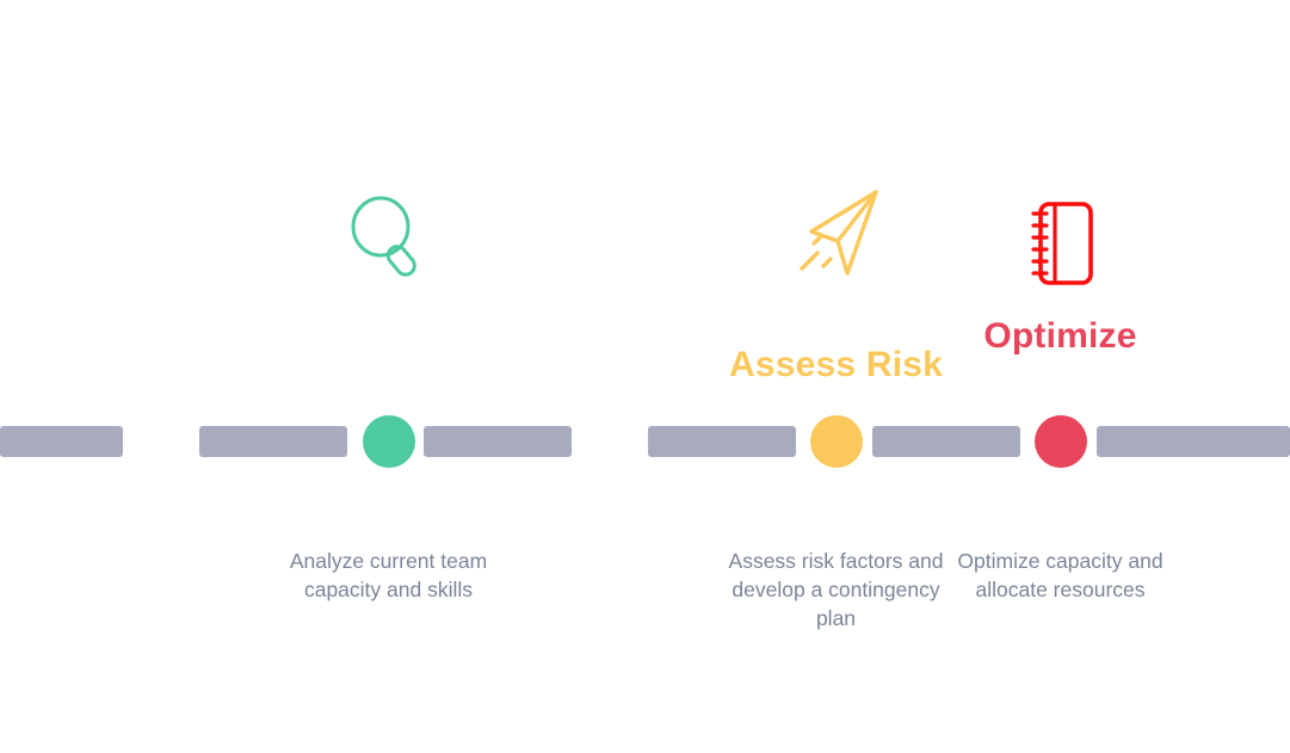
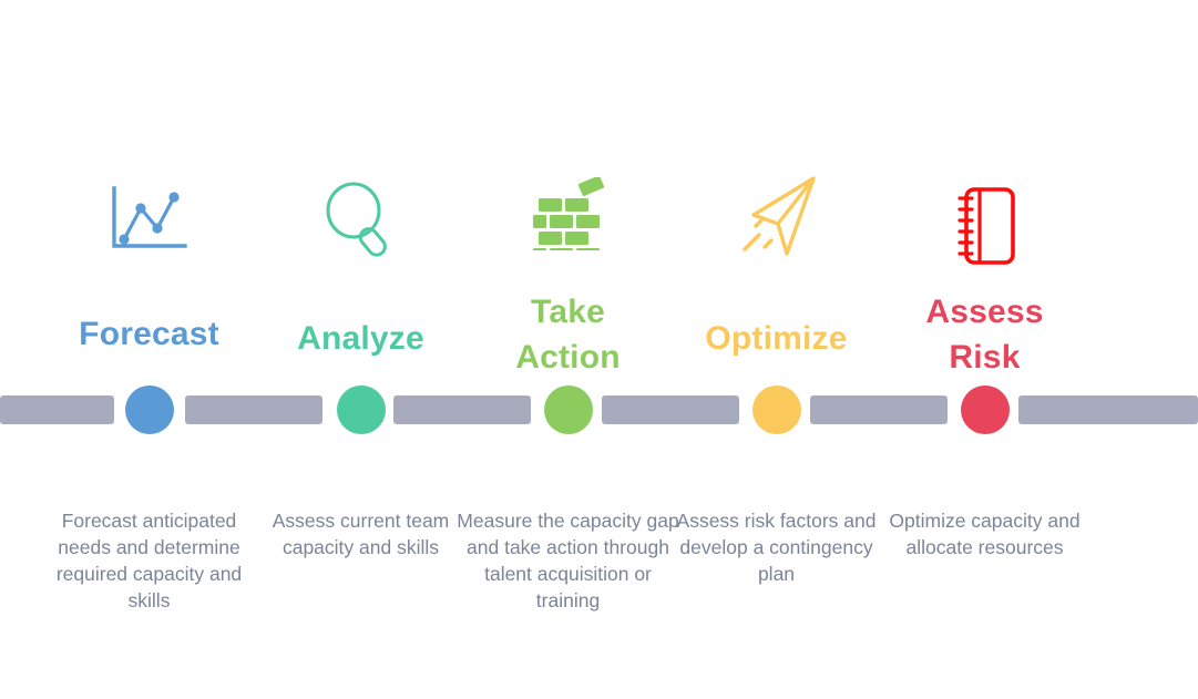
+ Forecast
+ Forecast anticipated needs and determine required capacity and skills
+ Analyze
- Analyze current team capacity and skills
+ Assess current team capacity and skills
+ Take Action
+ Measure the capacity gap and take action through talent acquisition or training
- Assess Risk
+ Optimize
  Assess risk factors and develop a contingency plan
- Optimize
+ Assess Risk
  Optimize capacity and allocate resources
